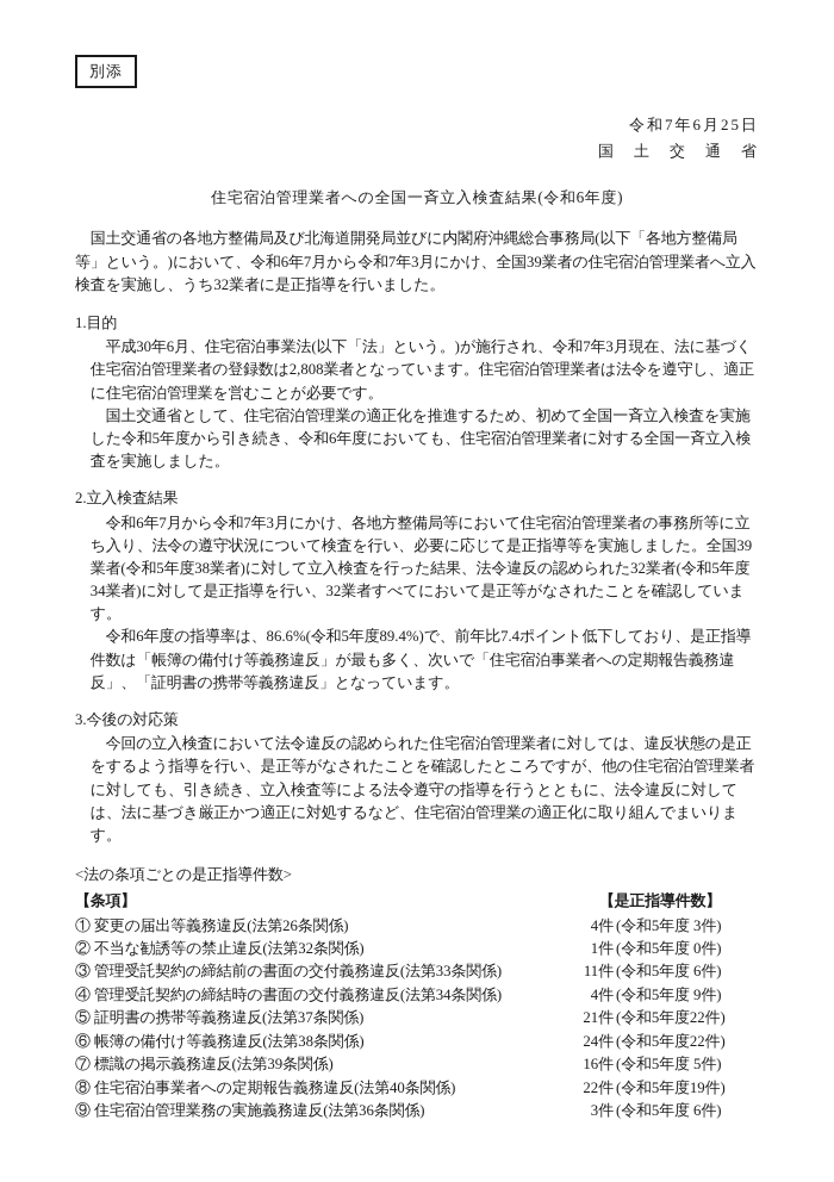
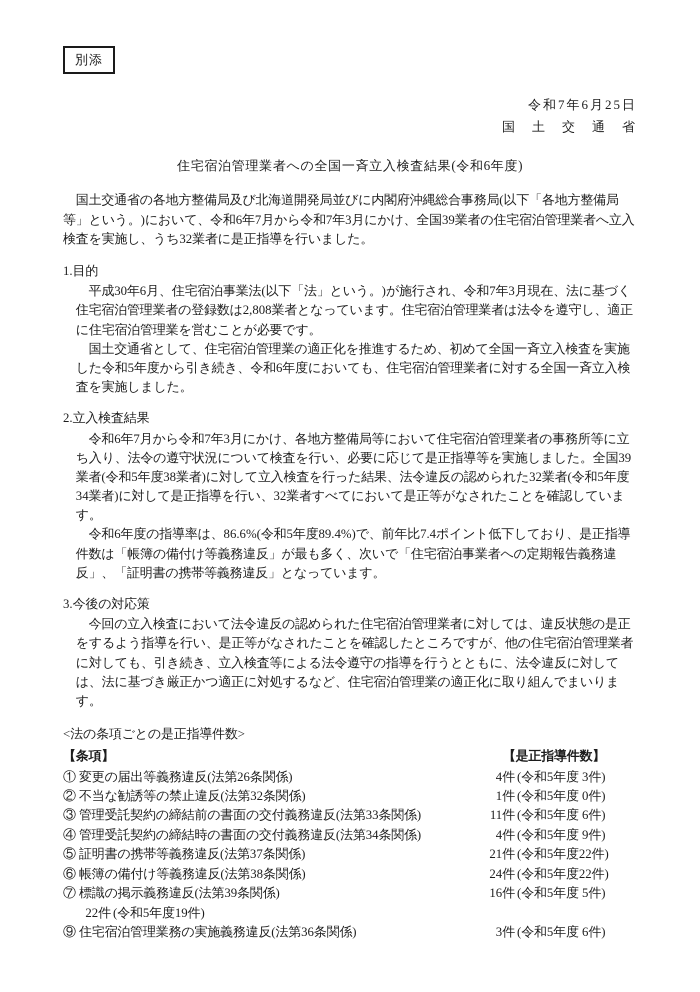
  別添
  令和7年6月25日
  国 土 交 通 省
  住宅宿泊管理業者への全国一斉立入検査結果(令和6年度)
  国土交通省の各地方整備局及び北海道開発局並びに内閣府沖縄総合事務局(以下「各地方整備局等」という。)において、令和6年7月から令和7年3月にかけ、全国39業者の住宅宿泊管理業者へ立入検査を実施し、うち32業者に是正指導を行いました。
  1.目的
  平成30年6月、住宅宿泊事業法(以下「法」という。)が施行され、令和7年3月現在、法に基づく住宅宿泊管理業者の登録数は2,808業者となっています。住宅宿泊管理業者は法令を遵守し、適正に住宅宿泊管理業を営むことが必要です。
  国土交通省として、住宅宿泊管理業の適正化を推進するため、初めて全国一斉立入検査を実施した令和5年度から引き続き、令和6年度においても、住宅宿泊管理業者に対する全国一斉立入検査を実施しました。
  2.立入検査結果
  令和6年7月から令和7年3月にかけ、各地方整備局等において住宅宿泊管理業者の事務所等に立ち入り、法令の遵守状況について検査を行い、必要に応じて是正指導等を実施しました。全国39業者(令和5年度38業者)に対して立入検査を行った結果、法令違反の認められた32業者(令和5年度34業者)に対して是正指導を行い、32業者すべてにおいて是正等がなされたことを確認しています。
  令和6年度の指導率は、86.6%(令和5年度89.4%)で、前年比7.4ポイント低下しており、是正指導件数は「帳簿の備付け等義務違反」が最も多く、次いで「住宅宿泊事業者への定期報告義務違反」、「証明書の携帯等義務違反」となっています。
  3.今後の対応策
  今回の立入検査において法令違反の認められた住宅宿泊管理業者に対しては、違反状態の是正をするよう指導を行い、是正等がなされたことを確認したところですが、他の住宅宿泊管理業者に対しても、引き続き、立入検査等による法令遵守の指導を行うとともに、法令違反に対しては、法に基づき厳正かつ適正に対処するなど、住宅宿泊管理業の適正化に取り組んでまいります。
  <法の条項ごとの是正指導件数>
  【条項】
  【是正指導件数】
  ① 変更の届出等義務違反(法第26条関係)
  4件
  (令和5年度 3件)
  ② 不当な勧誘等の禁止違反(法第32条関係)
  1件
  (令和5年度 0件)
  ③ 管理受託契約の締結前の書面の交付義務違反(法第33条関係)
  11件
  (令和5年度 6件)
  ④ 管理受託契約の締結時の書面の交付義務違反(法第34条関係)
  4件
  (令和5年度 9件)
  ⑤ 証明書の携帯等義務違反(法第37条関係)
  21件
  (令和5年度22件)
  ⑥ 帳簿の備付け等義務違反(法第38条関係)
  24件
  (令和5年度22件)
  ⑦ 標識の掲示義務違反(法第39条関係)
  16件
  (令和5年度 5件)
- ⑧ 住宅宿泊事業者への定期報告義務違反(法第40条関係)
  22件
  (令和5年度19件)
  ⑨ 住宅宿泊管理業務の実施義務違反(法第36条関係)
  3件
  (令和5年度 6件)
